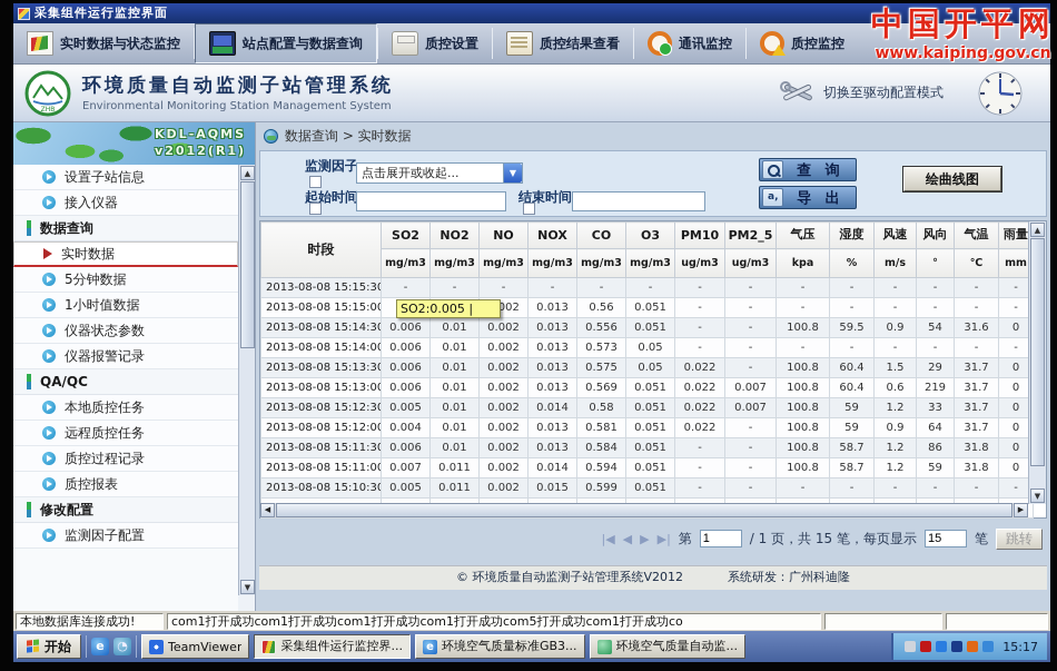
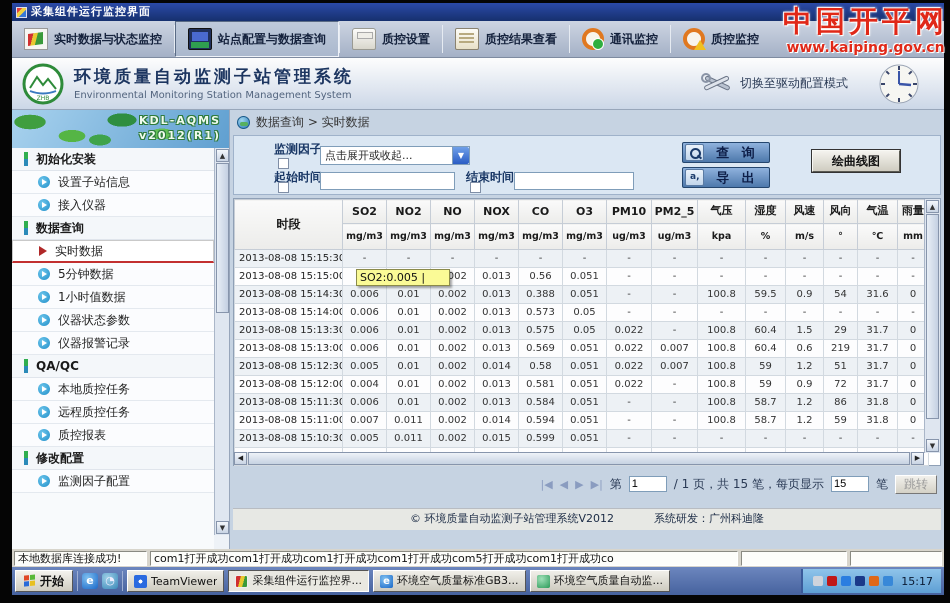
  采集组件运行监控界面
  实时数据与状态监控
  站点配置与数据查询
  质控设置
  质控结果查看
  通讯监控
  质控监控
  环境质量自动监测子站管理系统
  Environmental Monitoring Station Management System
  切换至驱动配置模式
  KDL-AQMS
  v2012(R1)
+ 初始化安装
  设置子站信息
  接入仪器
  数据查询
  实时数据
  5分钟数据
  1小时值数据
  仪器状态参数
  仪器报警记录
  QA/QC
  本地质控任务
  远程质控任务
- 质控过程记录
  质控报表
  修改配置
  监测因子配置
  ▲
  ▼
  数据查询 > 实时数据
  监测因子
  点击展开或收起...
  ▼
  起始时间
  结束时间
  查 询
  导 出
  绘曲线图
  时段	SO2	NO2	NO	NOX	CO	O3	PM10	PM2_5	气压	湿度	风速	风向	气温	雨量
  mg/m3	mg/m3	mg/m3	mg/m3	mg/m3	mg/m3	ug/m3	ug/m3	kpa	%	m/s	°	℃	mm
  2013-08-08 15:15:3	-	-	-	-	-	-	-	-	-	-	-	-	-	-
  2013-08-08 15:15:0			002	0.013	0.56	0.051	-	-	-	-	-	-	-	-
- 2013-08-08 15:14:3	0.006	0.01	0.002	0.013	0.556	0.051	-	-	100.8	59.5	0.9	54	31.6	0
+ 2013-08-08 15:14:3	0.006	0.01	0.002	0.013	0.388	0.051	-	-	100.8	59.5	0.9	54	31.6	0
  2013-08-08 15:14:0	0.006	0.01	0.002	0.013	0.573	0.05	-	-	-	-	-	-	-	-
  2013-08-08 15:13:3	0.006	0.01	0.002	0.013	0.575	0.05	0.022	-	100.8	60.4	1.5	29	31.7	0
  2013-08-08 15:13:0	0.006	0.01	0.002	0.013	0.569	0.051	0.022	0.007	100.8	60.4	0.6	219	31.7	0
- 2013-08-08 15:12:3	0.005	0.01	0.002	0.014	0.58	0.051	0.022	0.007	100.8	59	1.2	33	31.7	0
+ 2013-08-08 15:12:3	0.005	0.01	0.002	0.014	0.58	0.051	0.022	0.007	100.8	59	1.2	51	31.7	0
- 2013-08-08 15:12:0	0.004	0.01	0.002	0.013	0.581	0.051	0.022	-	100.8	59	0.9	64	31.7	0
+ 2013-08-08 15:12:0	0.004	0.01	0.002	0.013	0.581	0.051	0.022	-	100.8	59	0.9	72	31.7	0
  2013-08-08 15:11:3	0.006	0.01	0.002	0.013	0.584	0.051	-	-	100.8	58.7	1.2	86	31.8	0
  2013-08-08 15:11:0	0.007	0.011	0.002	0.014	0.594	0.051	-	-	100.8	58.7	1.2	59	31.8	0
  2013-08-08 15:10:3	0.005	0.011	0.002	0.015	0.599	0.051	-	-	-	-	-	-	-	-
  SO2:0.005 |
  ▲
  ▼
  ◀
  ▶
  |◀
  ◀
  ▶
  ▶|
  第
  1
  / 1 页，共 15 笔，每页显示
  15
  笔
  跳转
  © 环境质量自动监测子站管理系统V2012
  系统研发：广州科迪隆
  本地数据库连接成功!
  com1打开成功com1打开成功com1打开成功com1打开成功com5打开成功com1打开成功co
  开始
  e
  ◔
  TeamViewer
  采集组件运行监控界...
  e
  环境空气质量标准GB3...
  环境空气质量自动监...
  15:17
  中国开平网
  www.kaiping.gov.cn
